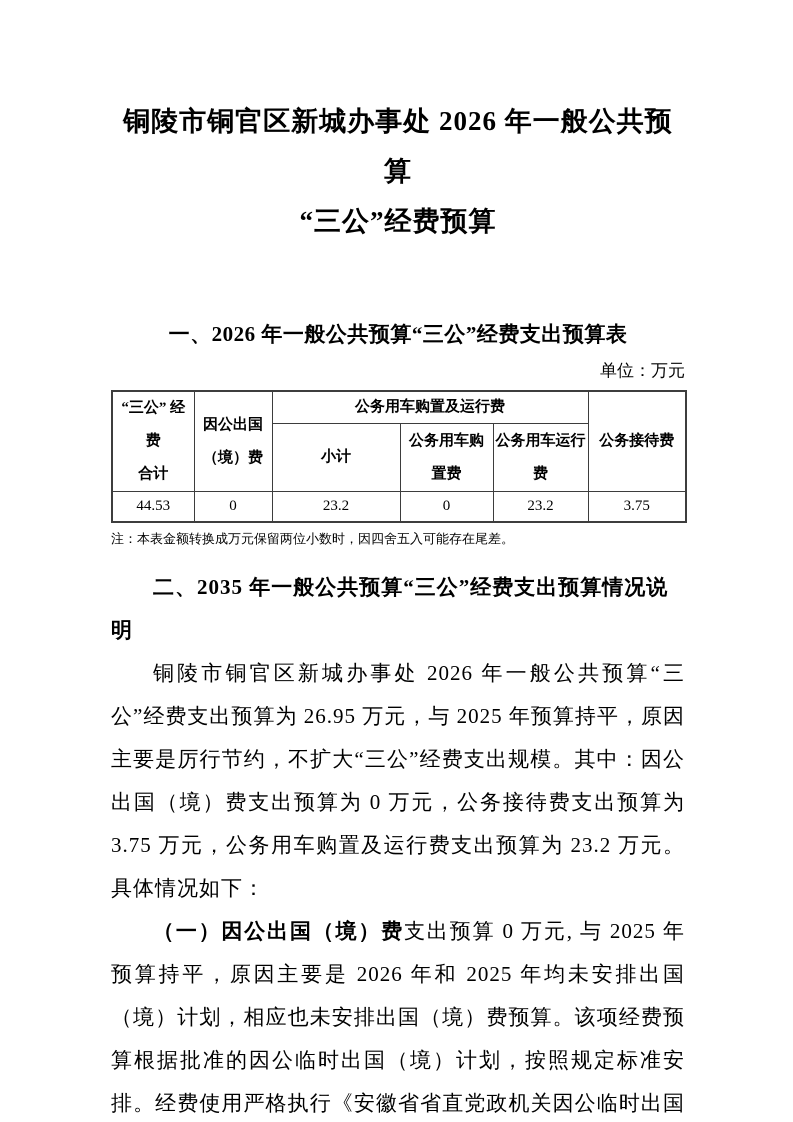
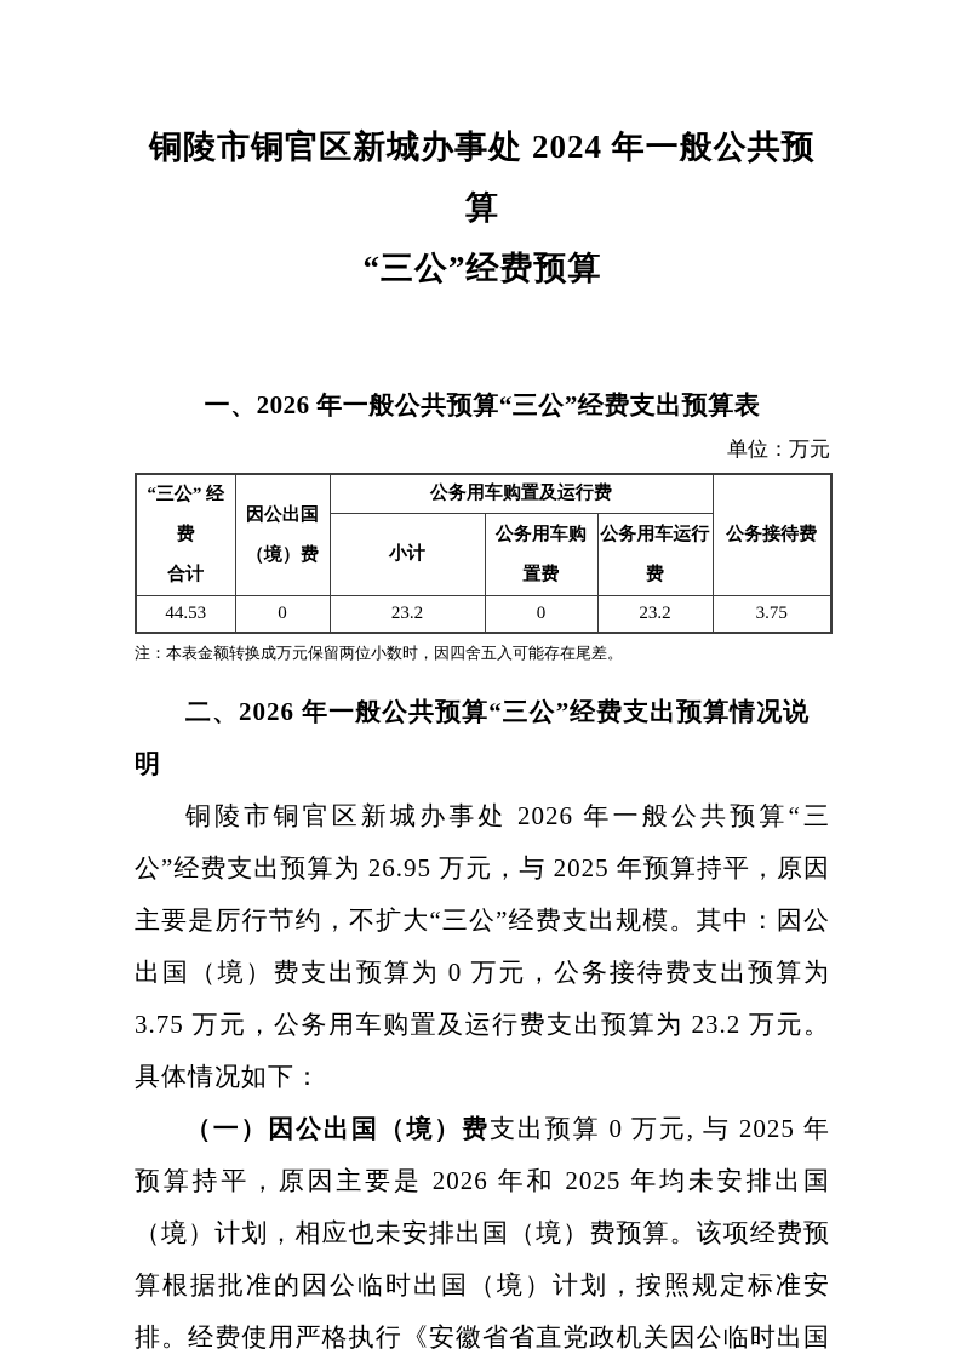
- 铜陵市铜官区新城办事处 2026 年一般公共预算
+ 铜陵市铜官区新城办事处 2024 年一般公共预算
  “三公”经费预算
  一、2026 年一般公共预算“三公”经费支出预算表
  单位：万元
  “三公” 经费 合计	因公出国 （境）费	公务用车购置及运行费	公务接待费
  小计	公务用车购 置费	公务用车运行 费
  44.53	0	23.2	0	23.2	3.75
  注：本表金额转换成万元保留两位小数时，因四舍五入可能存在尾差。
- 二、2035 年一般公共预算“三公”经费支出预算情况说明
+ 二、2026 年一般公共预算“三公”经费支出预算情况说明
  铜陵市铜官区新城办事处 2026 年一般公共预算“三公”经费支出预算为 26.95 万元，与 2025 年预算持平，原因主要是厉行节约，不扩大“三公”经费支出规模。其中：因公出国（境）费支出预算为 0 万元，公务接待费支出预算为 3.75 万元，公务用车购置及运行费支出预算为 23.2 万元。具体情况如下：
  （一）因公出国（境）费支出预算 0 万元, 与 2025 年预算持平，原因主要是 2026 年和 2025 年均未安排出国（境）计划，相应也未安排出国（境）费预算。该项经费预算根据批准的因公临时出国（境）计划，按照规定标准安排。经费使用严格执行《安徽省省直党政机关因公临时出国
